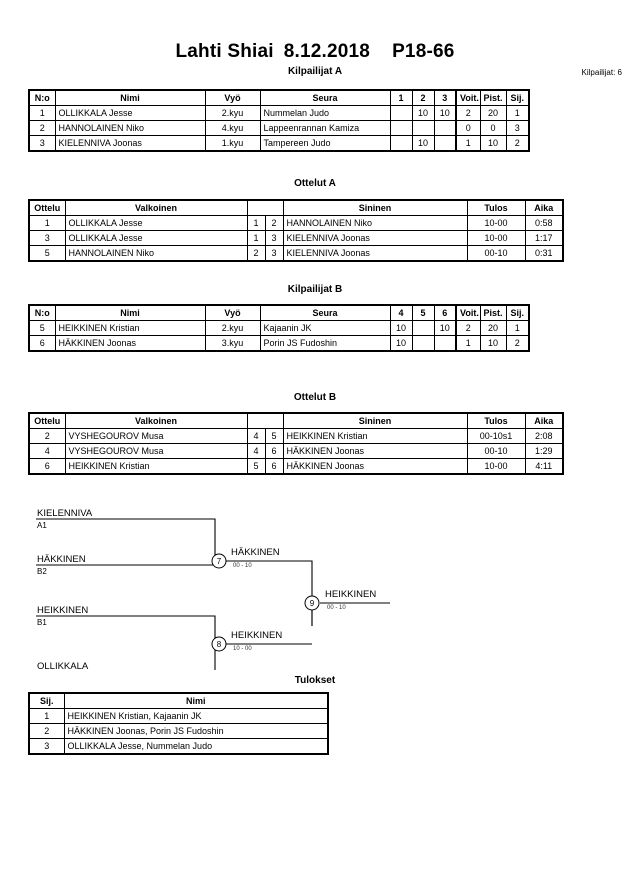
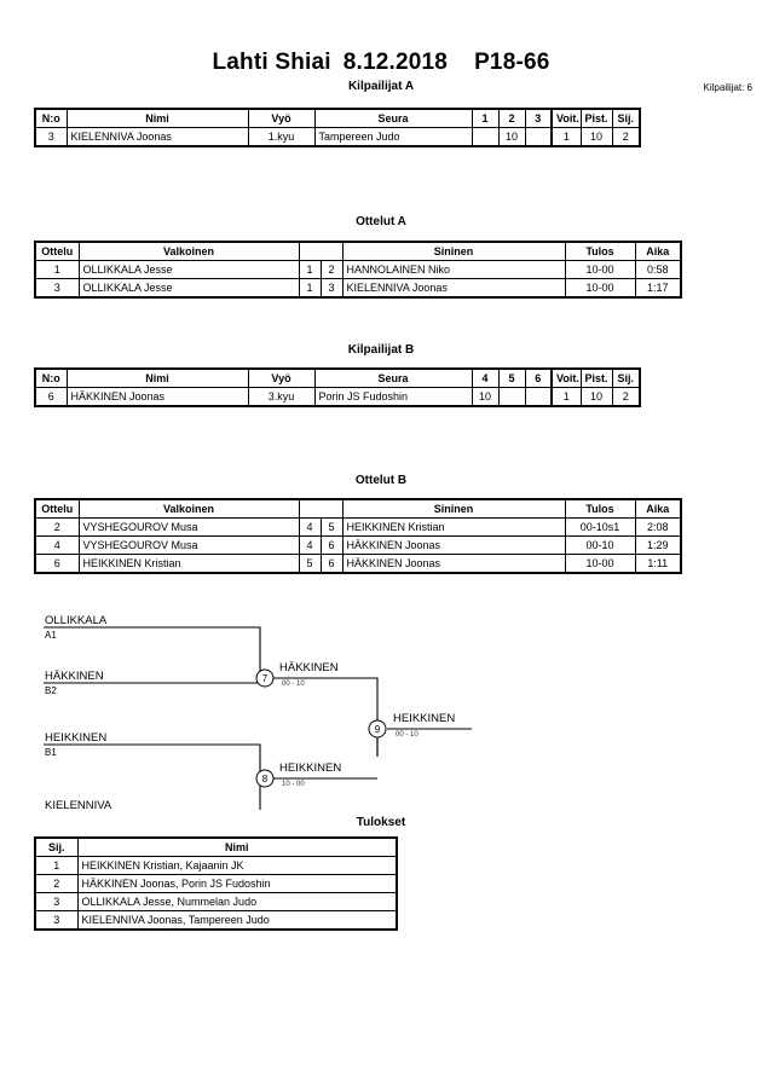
  Lahti Shiai 8.12.2018 P18-66
  Kilpailijat: 6
  Kilpailijat A
  N:o	Nimi	Vyö	Seura	1	2	3	Voit.	Pist.	Sij.
- 1	OLLIKKALA Jesse	2.kyu	Nummelan Judo		10	10	2	20	1
- 2	HANNOLAINEN Niko	4.kyu	Lappeenrannan Kamiza				0	0	3
  3	KIELENNIVA Joonas	1.kyu	Tampereen Judo		10		1	10	2
  Ottelut A
  Ottelu	Valkoinen			Sininen	Tulos	Aika
  1	OLLIKKALA Jesse	1	2	HANNOLAINEN Niko	10-00	0:58
  3	OLLIKKALA Jesse	1	3	KIELENNIVA Joonas	10-00	1:17
- 5	HANNOLAINEN Niko	2	3	KIELENNIVA Joonas	00-10	0:31
  Kilpailijat B
  N:o	Nimi	Vyö	Seura	4	5	6	Voit.	Pist.	Sij.
- 5	HEIKKINEN Kristian	2.kyu	Kajaanin JK	10		10	2	20	1
  6	HÄKKINEN Joonas	3.kyu	Porin JS Fudoshin	10			1	10	2
  Ottelut B
  Ottelu	Valkoinen			Sininen	Tulos	Aika
  2	VYSHEGOUROV Musa	4	5	HEIKKINEN Kristian	00-10s1	2:08
  4	VYSHEGOUROV Musa	4	6	HÄKKINEN Joonas	00-10	1:29
- 6	HEIKKINEN Kristian	5	6	HÄKKINEN Joonas	10-00	4:11
+ 6	HEIKKINEN Kristian	5	6	HÄKKINEN Joonas	10-00	1:11
  7
  8
  9
- KIELENNIVA
+ OLLIKKALA
  A1
  HÄKKINEN
  B2
  HEIKKINEN
  B1
- OLLIKKALA
+ KIELENNIVA
  HÄKKINEN
  HEIKKINEN
  HEIKKINEN
  Tulokset
  Sij.	Nimi
  1	HEIKKINEN Kristian, Kajaanin JK
  2	HÄKKINEN Joonas, Porin JS Fudoshin
  3	OLLIKKALA Jesse, Nummelan Judo
+ 3	KIELENNIVA Joonas, Tampereen Judo
